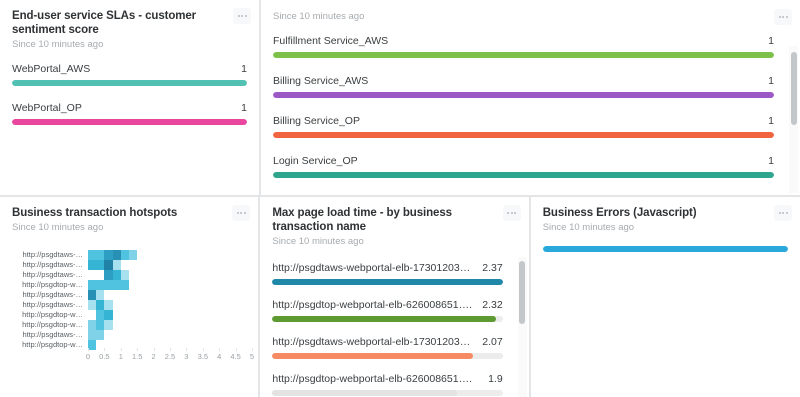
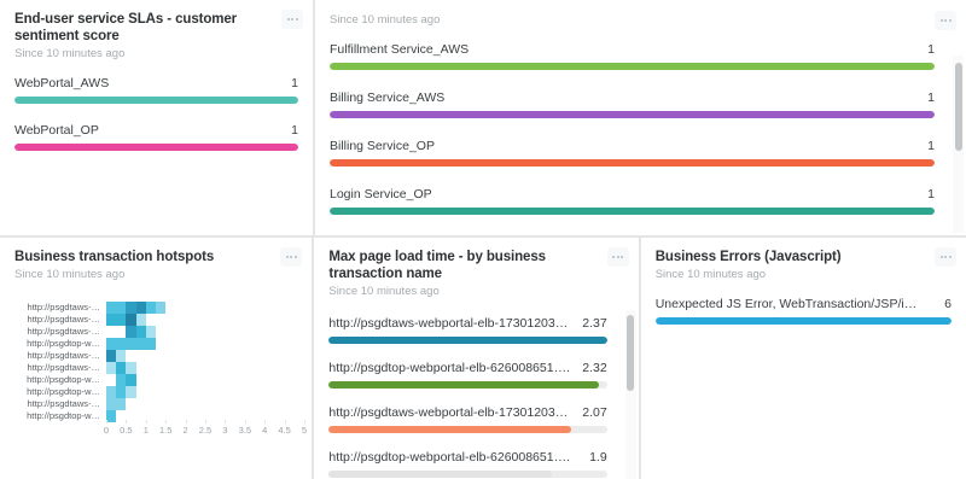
  End-user service SLAs - customer sentiment score
  Since 10 minutes ago
  WebPortal_AWS
  1
  WebPortal_OP
  1
  Since 10 minutes ago
  Fulfillment Service_AWS
  1
  Billing Service_AWS
  1
  Billing Service_OP
  1
  Login Service_OP
  1
  Business transaction hotspots
  Since 10 minutes ago
  http://psgdtaws-…
  http://psgdtaws-…
  http://psgdtaws-…
  http://psgdtop-w…
  http://psgdtaws-…
  http://psgdtaws-…
  http://psgdtop-w…
  http://psgdtop-w…
  http://psgdtaws-…
  http://psgdtop-w…
  0
  0.5
  1
  1.5
  2
  2.5
  3
  3.5
  4
  4.5
  5
  Max page load time - by business transaction name
  Since 10 minutes ago
  http://psgdtaws-webportal-elb-17301203…
  2.37
  http://psgdtop-webportal-elb-626008651….
  2.32
  http://psgdtaws-webportal-elb-17301203…
  2.07
  http://psgdtop-webportal-elb-626008651….
  1.9
  Business Errors (Javascript)
  Since 10 minutes ago
+ Unexpected JS Error, WebTransaction/JSP/i…
+ 6
